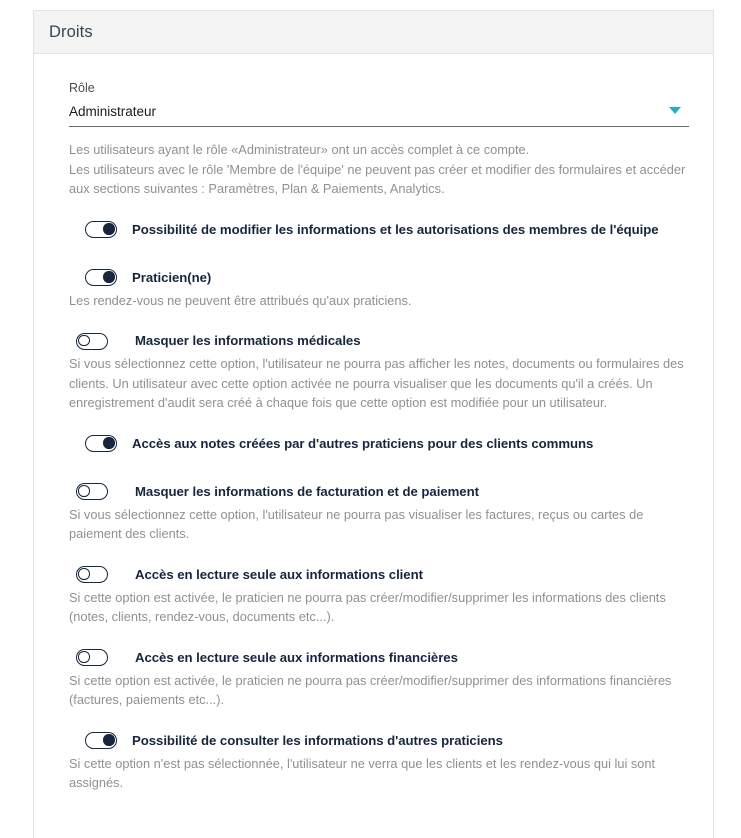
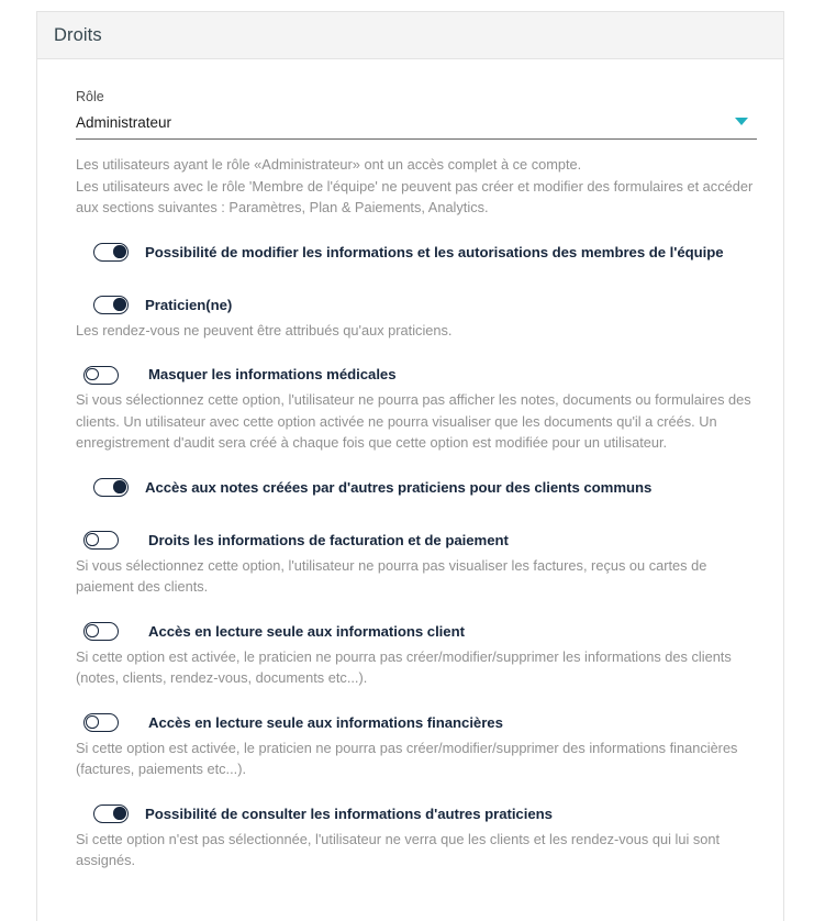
  Droits
  Rôle
  Administrateur
  Les utilisateurs ayant le rôle «Administrateur» ont un accès complet à ce compte.
  Les utilisateurs avec le rôle 'Membre de l'équipe' ne peuvent pas créer et modifier des formulaires et accéder aux sections suivantes : Paramètres, Plan & Paiements, Analytics.
  Possibilité de modifier les informations et les autorisations des membres de l'équipe
  Praticien(ne)
  Les rendez-vous ne peuvent être attribués qu'aux praticiens.
  Masquer les informations médicales
  Si vous sélectionnez cette option, l'utilisateur ne pourra pas afficher les notes, documents ou formulaires des clients. Un utilisateur avec cette option activée ne pourra visualiser que les documents qu'il a créés. Un enregistrement d'audit sera créé à chaque fois que cette option est modifiée pour un utilisateur.
  Accès aux notes créées par d'autres praticiens pour des clients communs
- Masquer les informations de facturation et de paiement
+ Droits les informations de facturation et de paiement
  Si vous sélectionnez cette option, l'utilisateur ne pourra pas visualiser les factures, reçus ou cartes de paiement des clients.
  Accès en lecture seule aux informations client
  Si cette option est activée, le praticien ne pourra pas créer/modifier/supprimer les informations des clients (notes, clients, rendez-vous, documents etc...).
  Accès en lecture seule aux informations financières
  Si cette option est activée, le praticien ne pourra pas créer/modifier/supprimer des informations financières (factures, paiements etc...).
  Possibilité de consulter les informations d'autres praticiens
  Si cette option n'est pas sélectionnée, l'utilisateur ne verra que les clients et les rendez-vous qui lui sont assignés.
